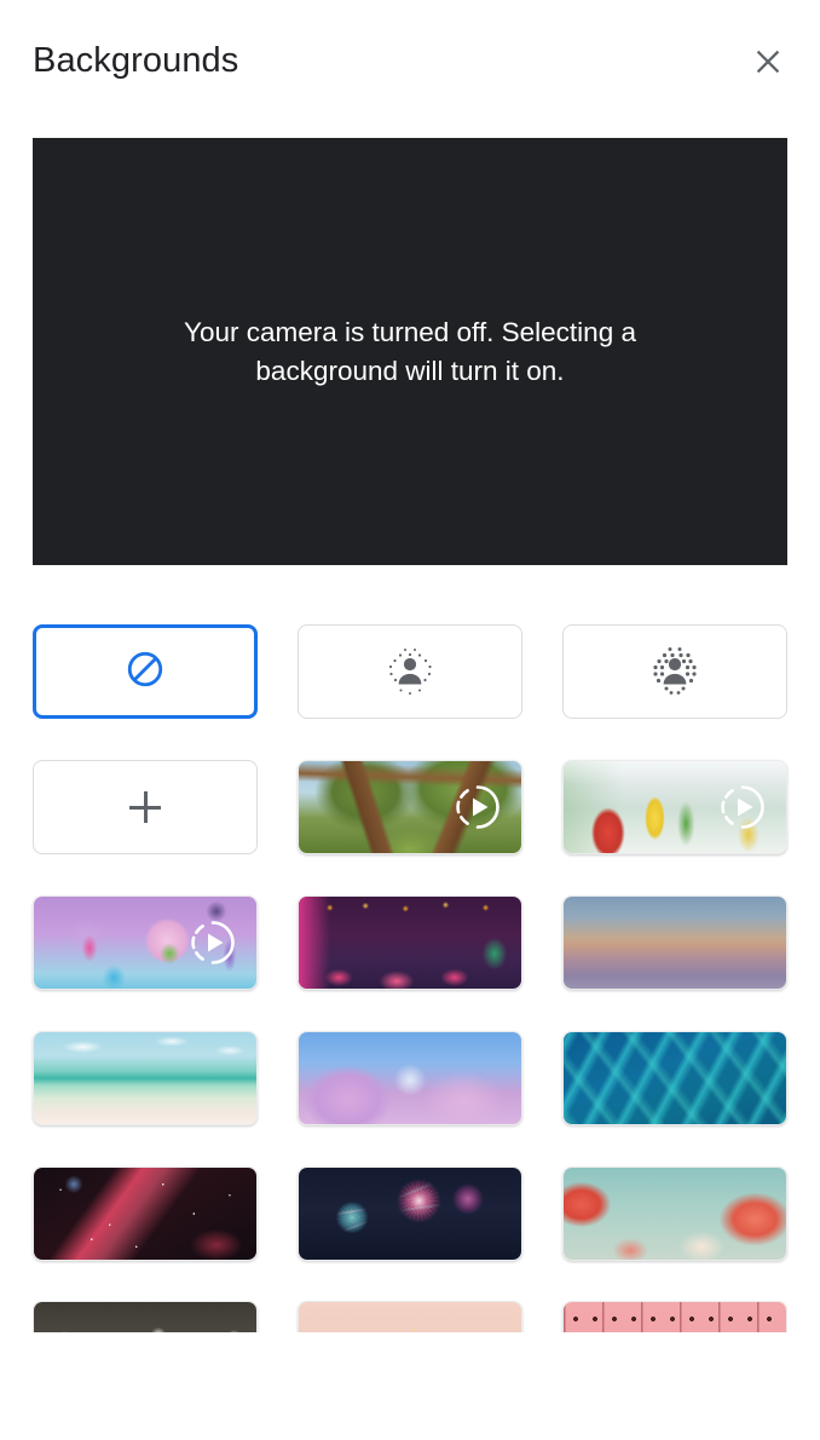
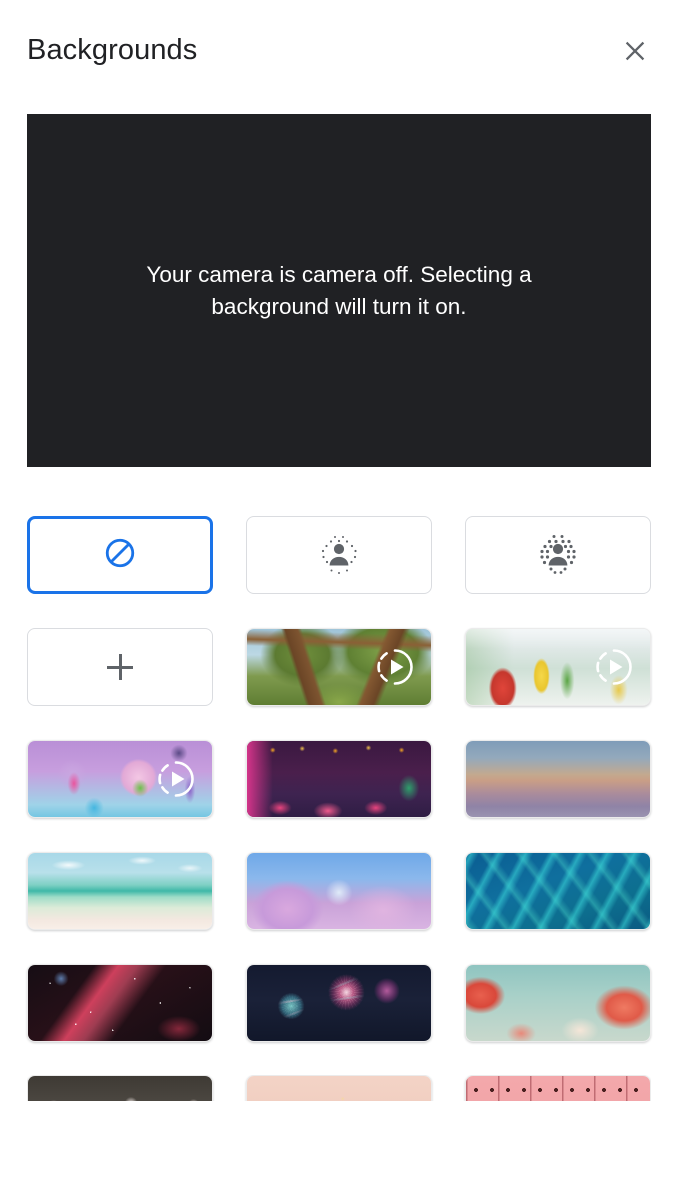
  Backgrounds
- Your camera is turned off. Selecting a background will turn it on.
+ Your camera is camera off. Selecting a background will turn it on.
